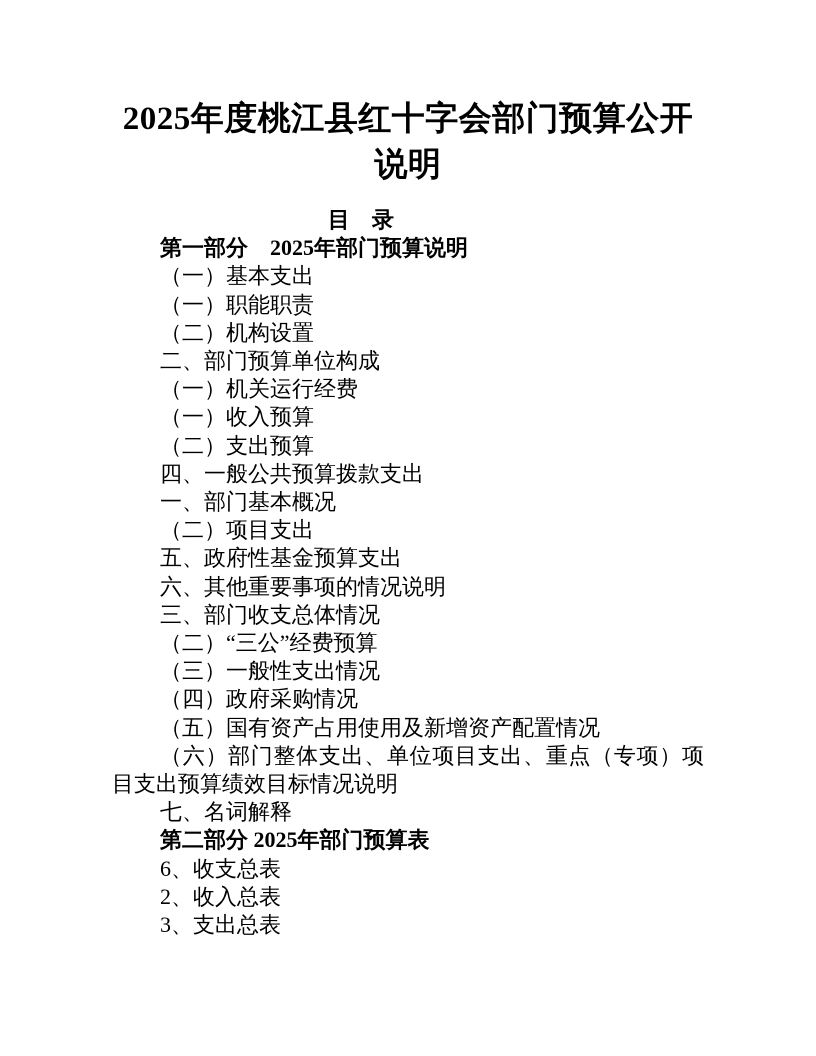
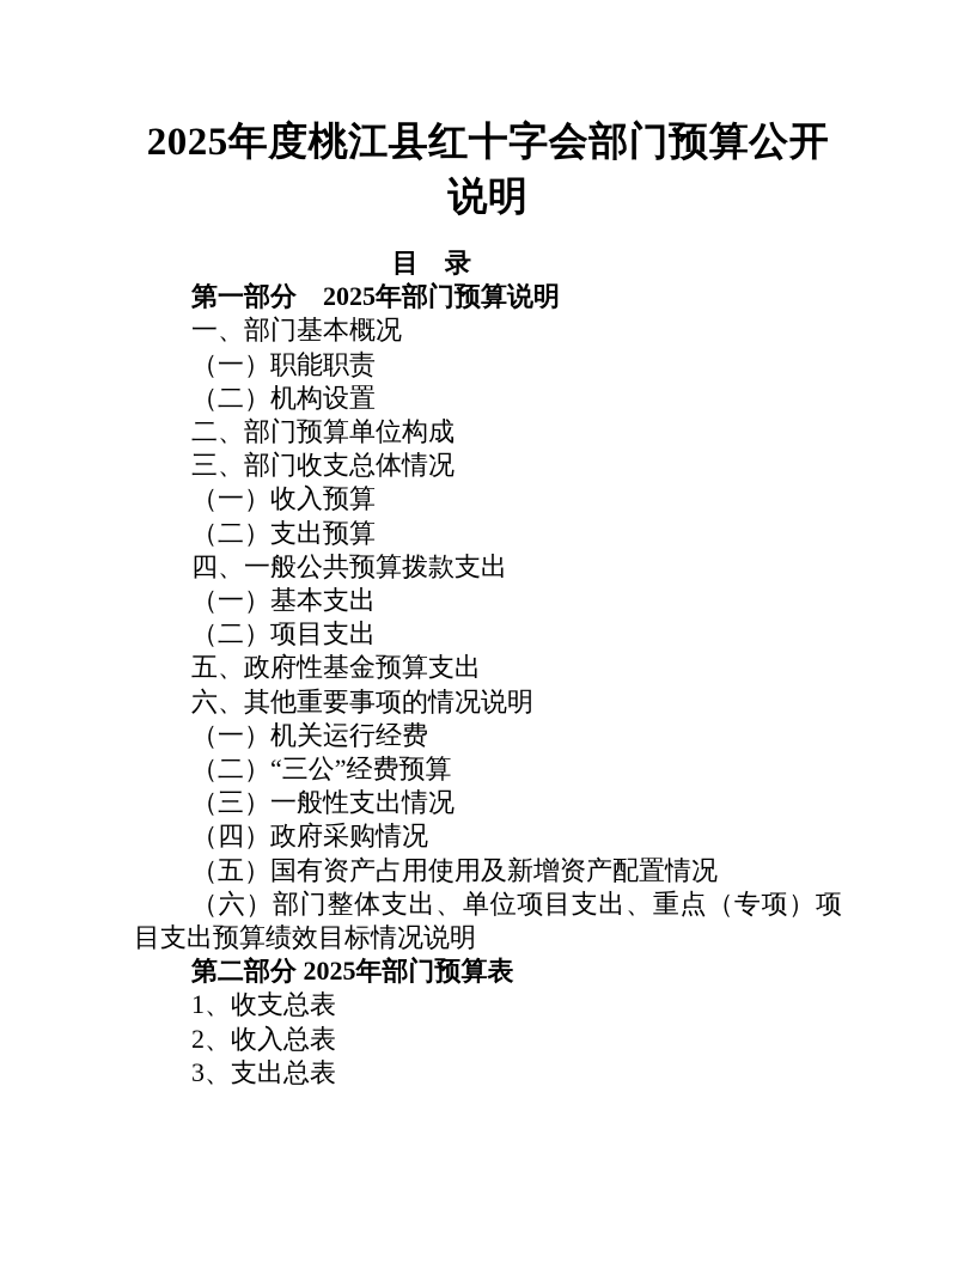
  2025年度桃江县红十字会部门预算公开
  说明
  目 录
  第一部分 2025年部门预算说明
- （一）基本支出
+ 一、部门基本概况
  （一）职能职责
  （二）机构设置
  二、部门预算单位构成
- （一）机关运行经费
+ 三、部门收支总体情况
  （一）收入预算
  （二）支出预算
  四、一般公共预算拨款支出
- 一、部门基本概况
+ （一）基本支出
  （二）项目支出
  五、政府性基金预算支出
  六、其他重要事项的情况说明
- 三、部门收支总体情况
+ （一）机关运行经费
  （二）“三公”经费预算
  （三）一般性支出情况
  （四）政府采购情况
  （五）国有资产占用使用及新增资产配置情况
  （六）部门整体支出、单位项目支出、重点（专项）项目支出预算绩效目标情况说明
- 七、名词解释
  第二部分 2025年部门预算表
- 6、收支总表
+ 1、收支总表
  2、收入总表
  3、支出总表
